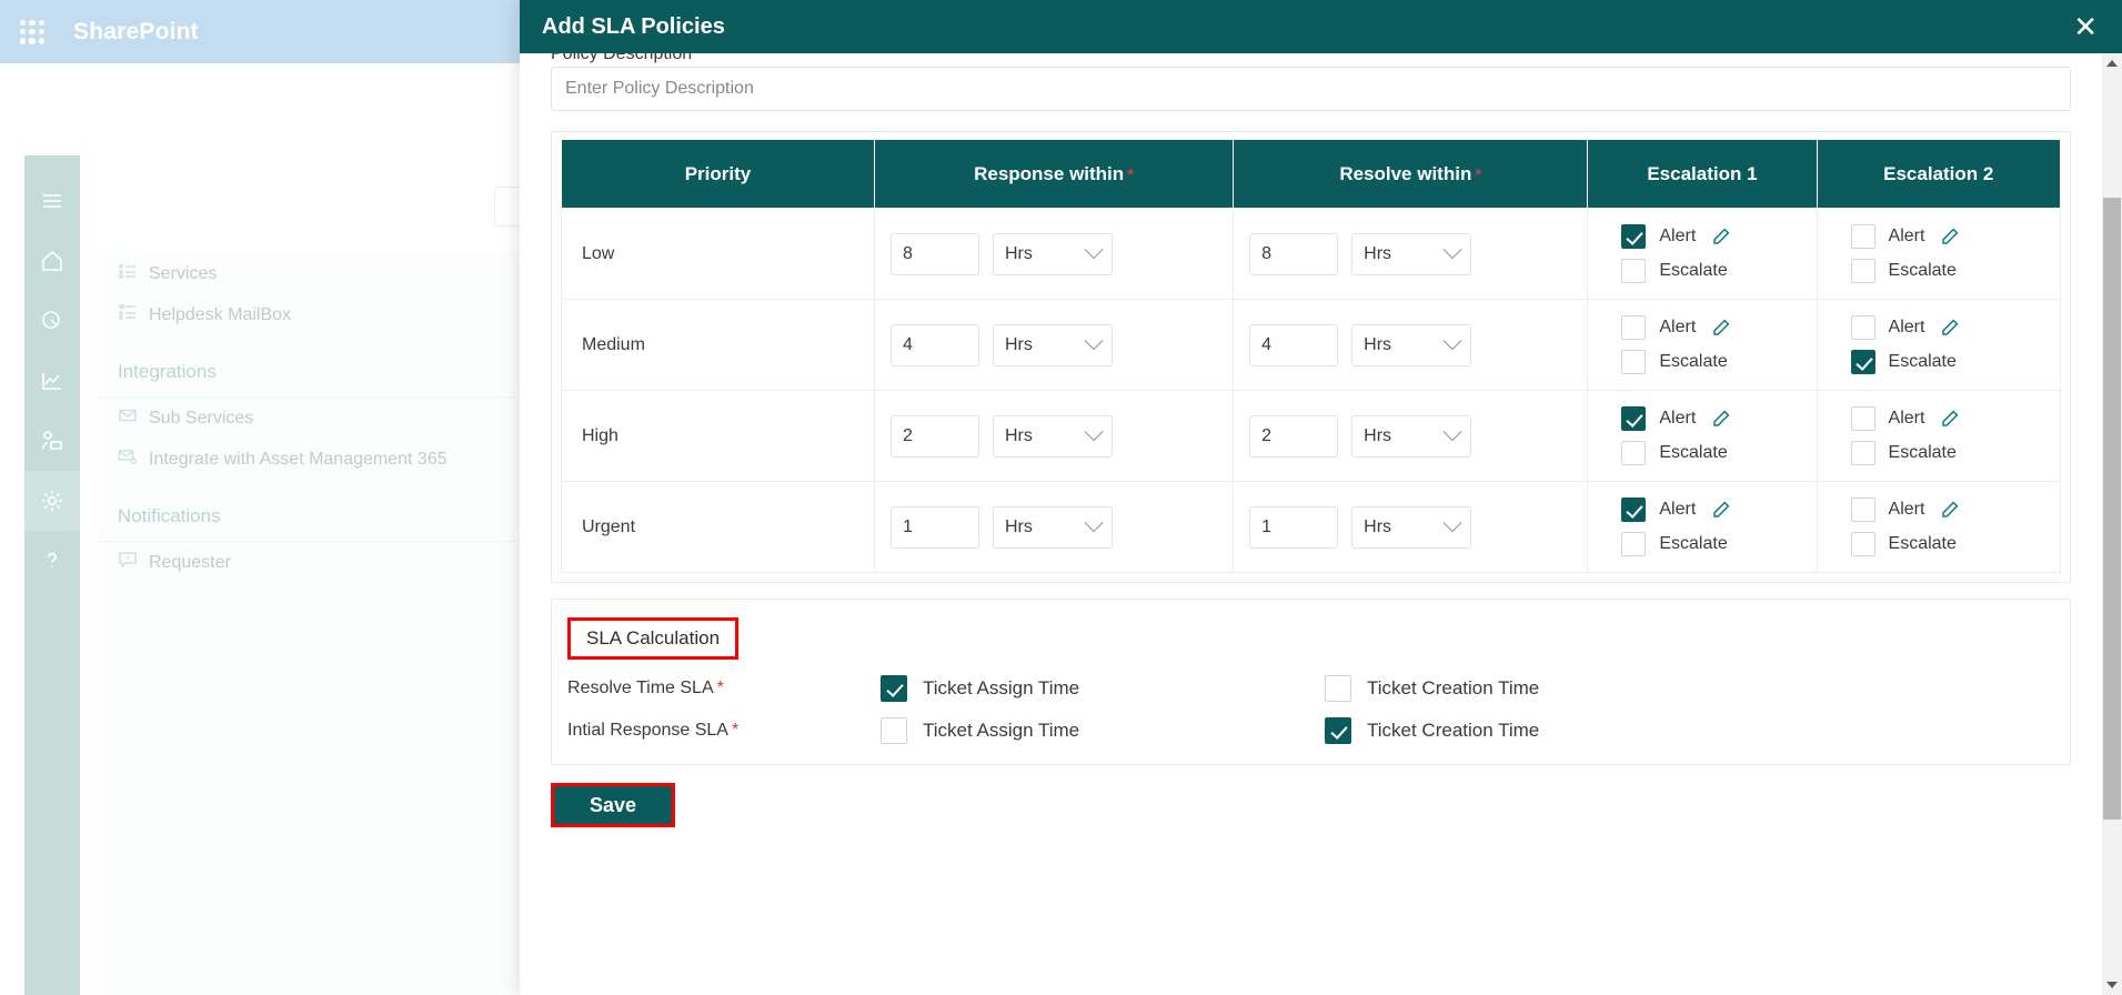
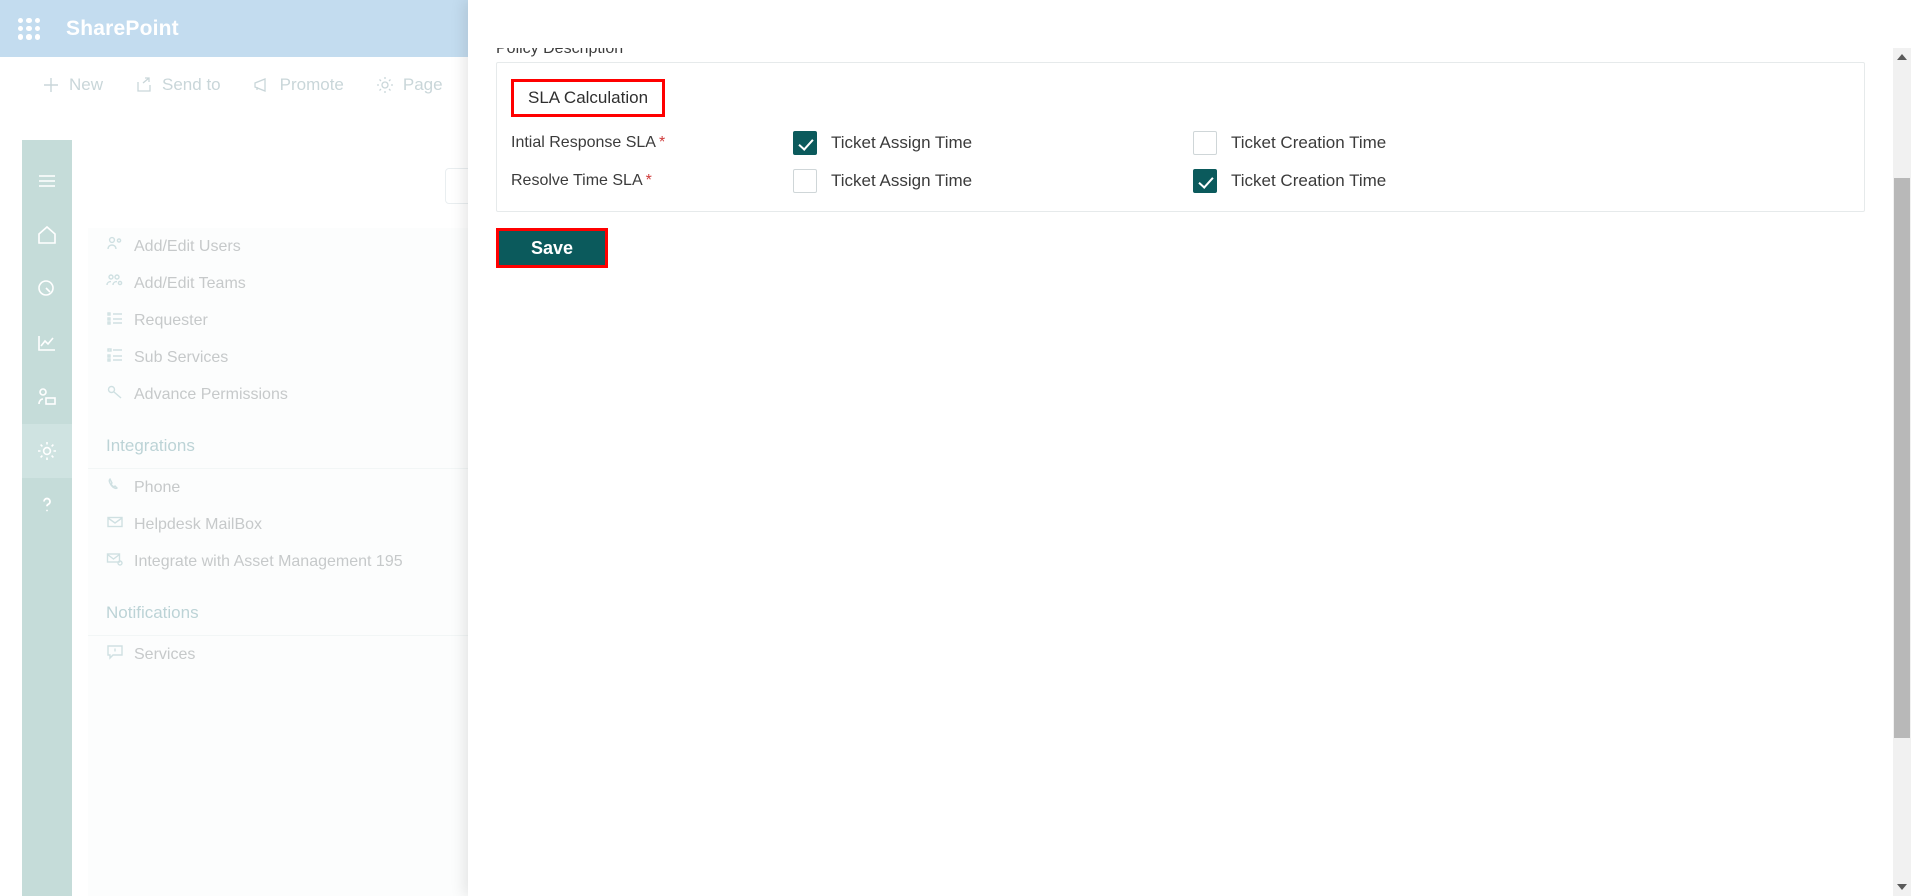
  SharePoint
+ New
+ Send to
+ Promote
+ Page
+ Add/Edit Users
+ Add/Edit Teams
- Services
+ Requester
- Helpdesk MailBox
+ Sub Services
+ Advance Permissions
  Integrations
+ Phone
- Sub Services
+ Helpdesk MailBox
- Integrate with Asset Management 365
+ Integrate with Asset Management 195
  Notifications
- Requester
+ Services
- Add SLA Policies
- ✕
  Policy Description
- Enter Policy Description
- Priority	Response within *	Resolve within *	Escalation 1	Escalation 2
- Low	8 Hrs	8 Hrs	Alert Escalate	Alert Escalate
- Medium	4 Hrs	4 Hrs	Alert Escalate	Alert Escalate
- High	2 Hrs	2 Hrs	Alert Escalate	Alert Escalate
- Urgent	1 Hrs	1 Hrs	Alert Escalate	Alert Escalate
  SLA Calculation
- Resolve Time SLA *
+ Intial Response SLA *
  Ticket Assign Time
  Ticket Creation Time
- Intial Response SLA *
+ Resolve Time SLA *
  Ticket Assign Time
  Ticket Creation Time
  Save
